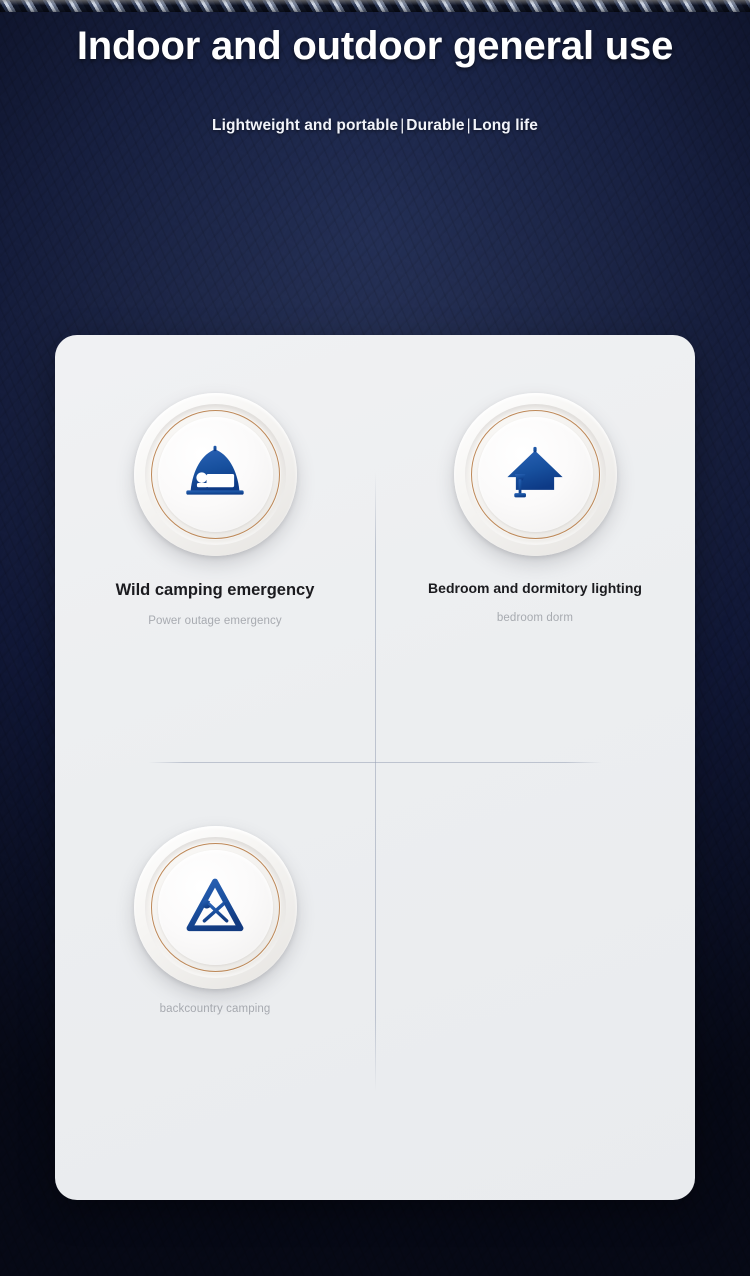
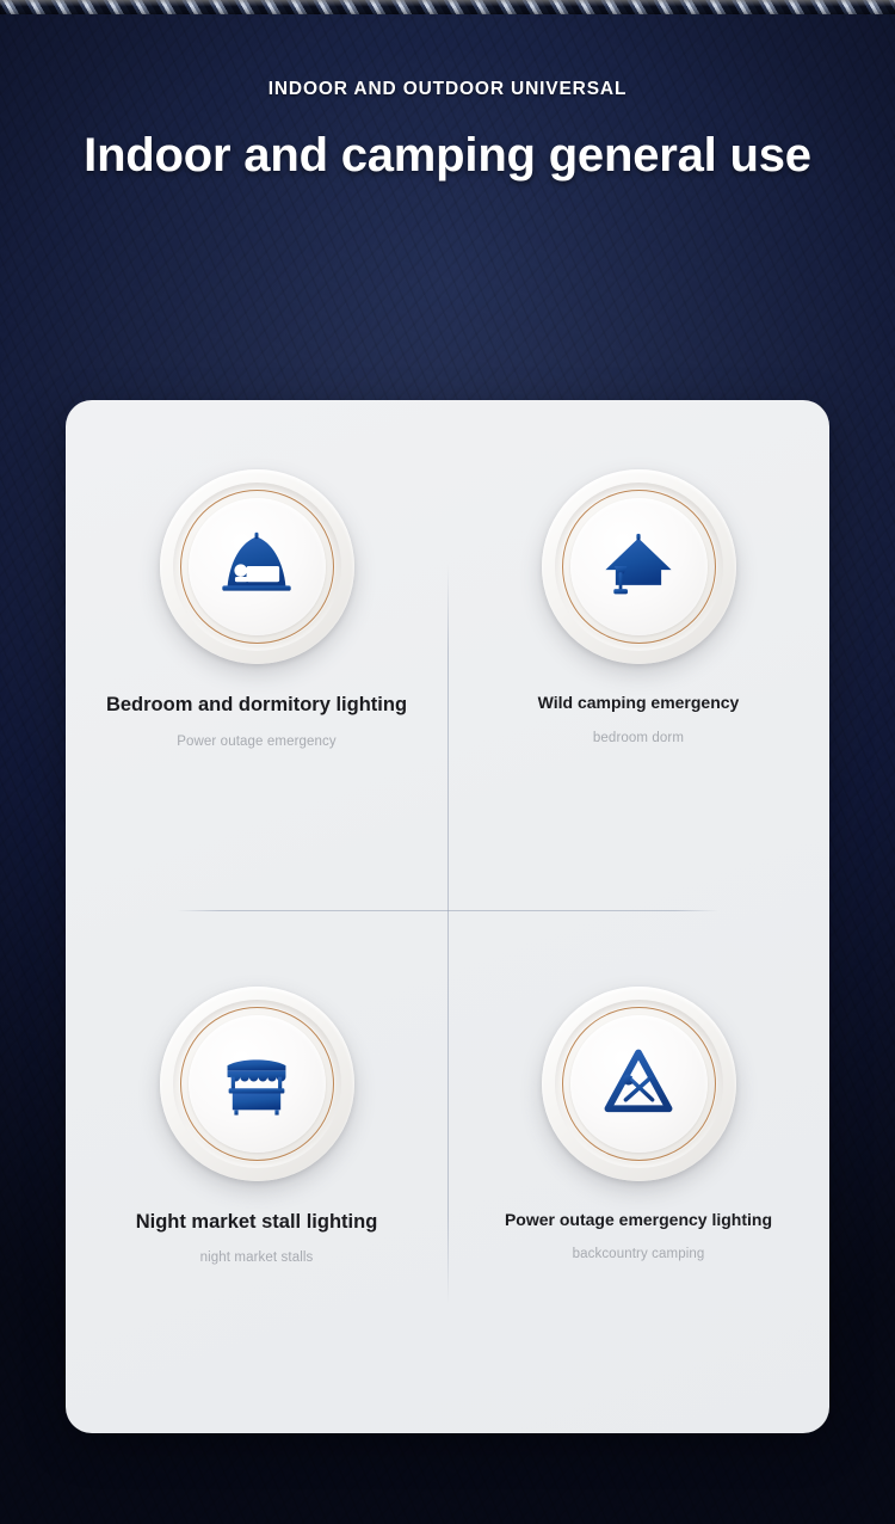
+ INDOOR AND OUTDOOR UNIVERSAL
- Indoor and outdoor general use
+ Indoor and camping general use
- Lightweight and portable|Durable|Long life
- Wild camping emergency
+ Bedroom and dormitory lighting
  Power outage emergency
- Bedroom and dormitory lighting
+ Wild camping emergency
  bedroom dorm
+ Night market stall lighting
+ night market stalls
+ Power outage emergency lighting
  backcountry camping
